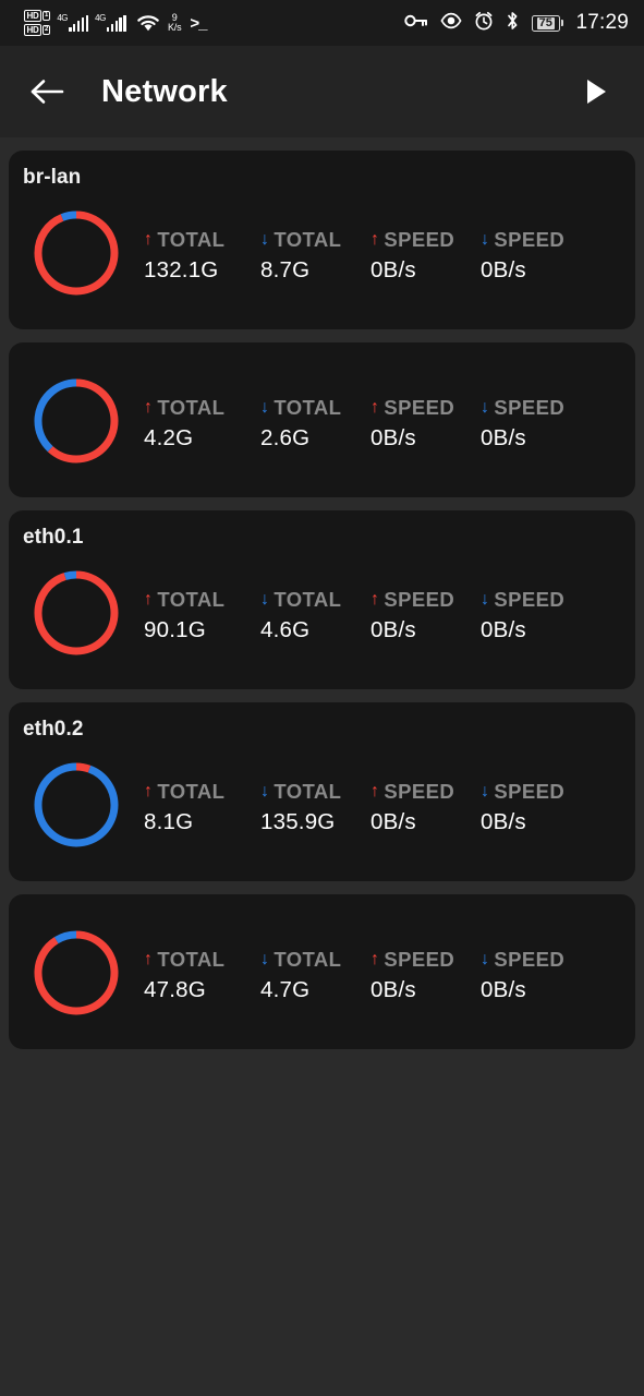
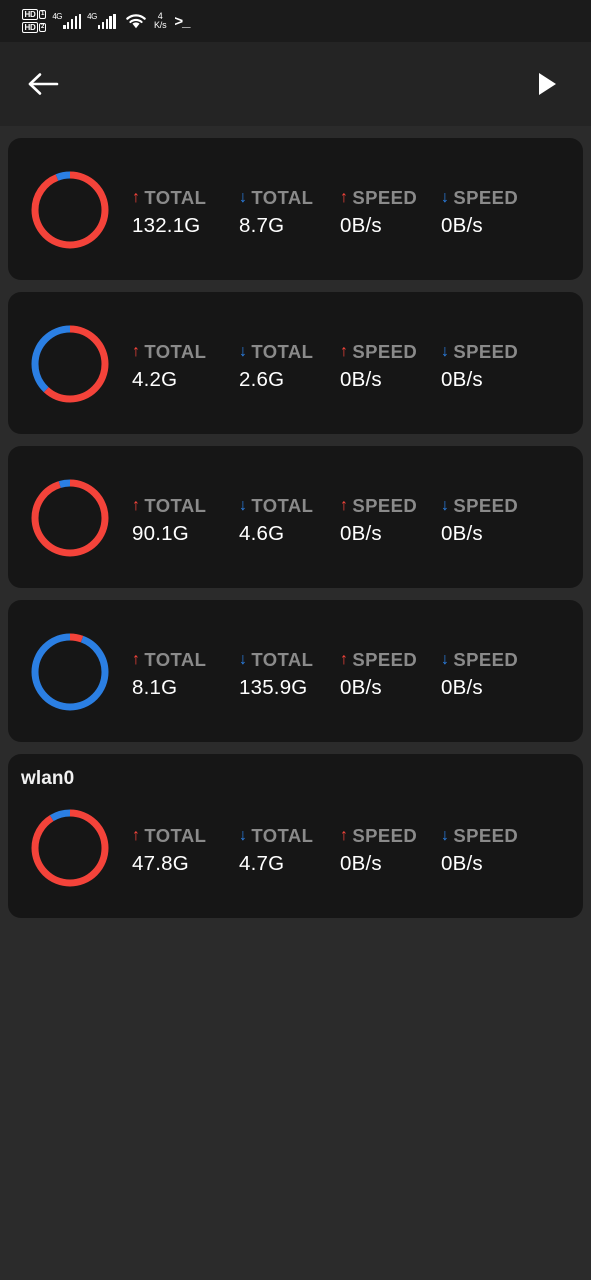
  HD
  HD
  4G
  4G
- 9
+ 4
  K/s
  >_
- 75
- 17:29
- Network
- br-lan
  ↑
  TOTAL
  132.1G
  ↓
  TOTAL
  8.7G
  ↑
  SPEED
  0B/s
  ↓
  SPEED
  0B/s
  ↑
  TOTAL
  4.2G
  ↓
  TOTAL
  2.6G
  ↑
  SPEED
  0B/s
  ↓
  SPEED
  0B/s
- eth0.1
  ↑
  TOTAL
  90.1G
  ↓
  TOTAL
  4.6G
  ↑
  SPEED
  0B/s
  ↓
  SPEED
  0B/s
- eth0.2
  ↑
  TOTAL
  8.1G
  ↓
  TOTAL
  135.9G
  ↑
  SPEED
  0B/s
  ↓
  SPEED
  0B/s
+ wlan0
  ↑
  TOTAL
  47.8G
  ↓
  TOTAL
  4.7G
  ↑
  SPEED
  0B/s
  ↓
  SPEED
  0B/s
